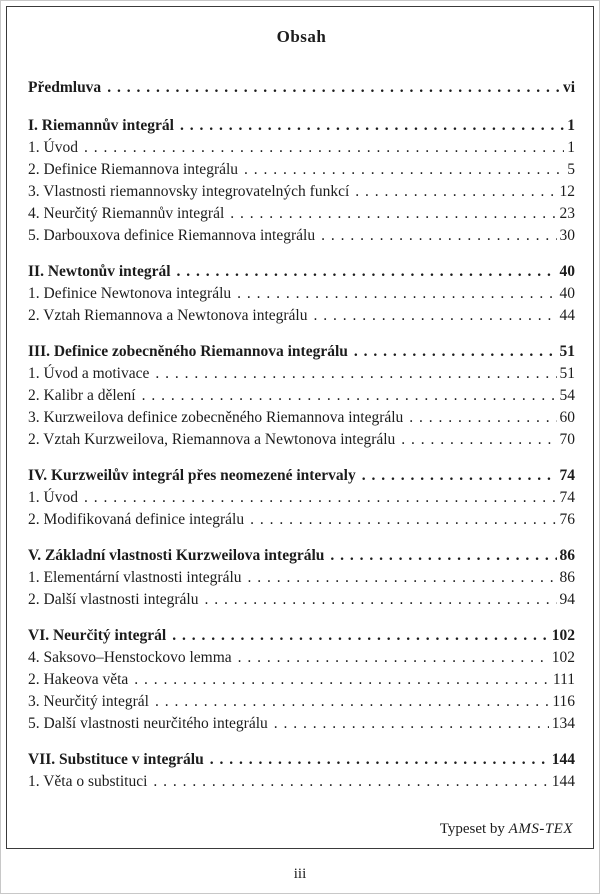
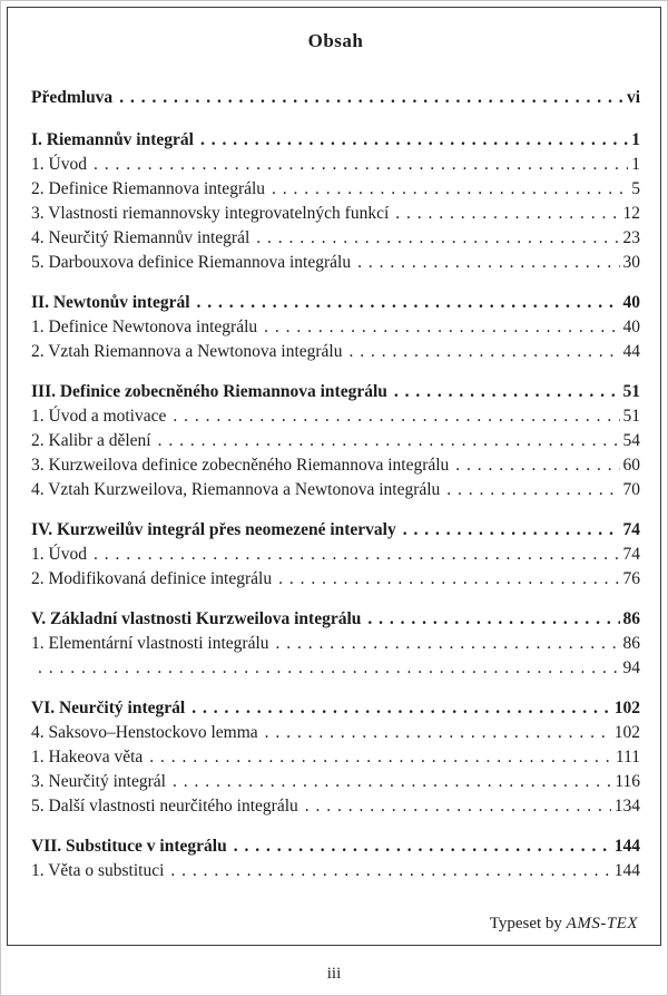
  Obsah
  Předmluva
  vi
  I. Riemannův integrál
  1
  1. Úvod
  1
  2. Definice Riemannova integrálu
  5
  3. Vlastnosti riemannovsky integrovatelných funkcí
  12
  4. Neurčitý Riemannův integrál
  23
  5. Darbouxova definice Riemannova integrálu
  30
  II. Newtonův integrál
  40
  1. Definice Newtonova integrálu
  40
  2. Vztah Riemannova a Newtonova integrálu
  44
  III. Definice zobecněného Riemannova integrálu
  51
  1. Úvod a motivace
  51
  2. Kalibr a dělení
  54
  3. Kurzweilova definice zobecněného Riemannova integrálu
  60
- 2. Vztah Kurzweilova, Riemannova a Newtonova integrálu
+ 4. Vztah Kurzweilova, Riemannova a Newtonova integrálu
  70
  IV. Kurzweilův integrál přes neomezené intervaly
  74
  1. Úvod
  74
  2. Modifikovaná definice integrálu
  76
  V. Základní vlastnosti Kurzweilova integrálu
  86
  1. Elementární vlastnosti integrálu
  86
- 2. Další vlastnosti integrálu
  94
  VI. Neurčitý integrál
  102
  4. Saksovo–Henstockovo lemma
  102
- 2. Hakeova věta
+ 1. Hakeova věta
  111
  3. Neurčitý integrál
  116
  5. Další vlastnosti neurčitého integrálu
  134
  VII. Substituce v integrálu
  144
  1. Věta o substituci
  144
  Typeset by AMS-TEX
  iii
